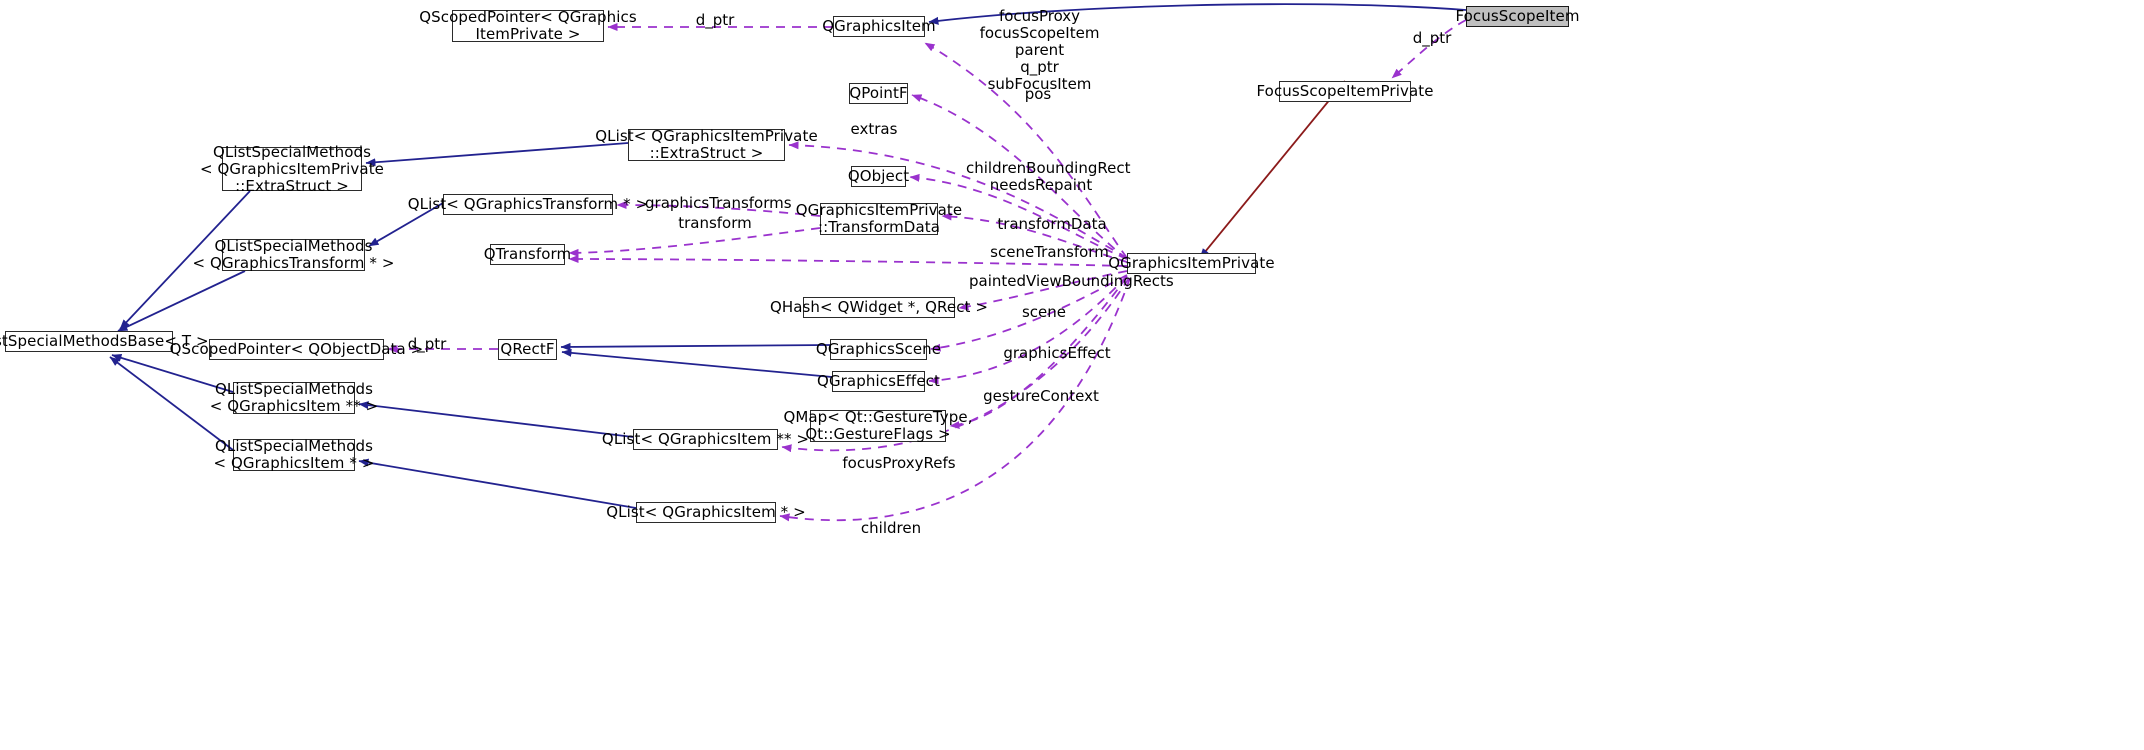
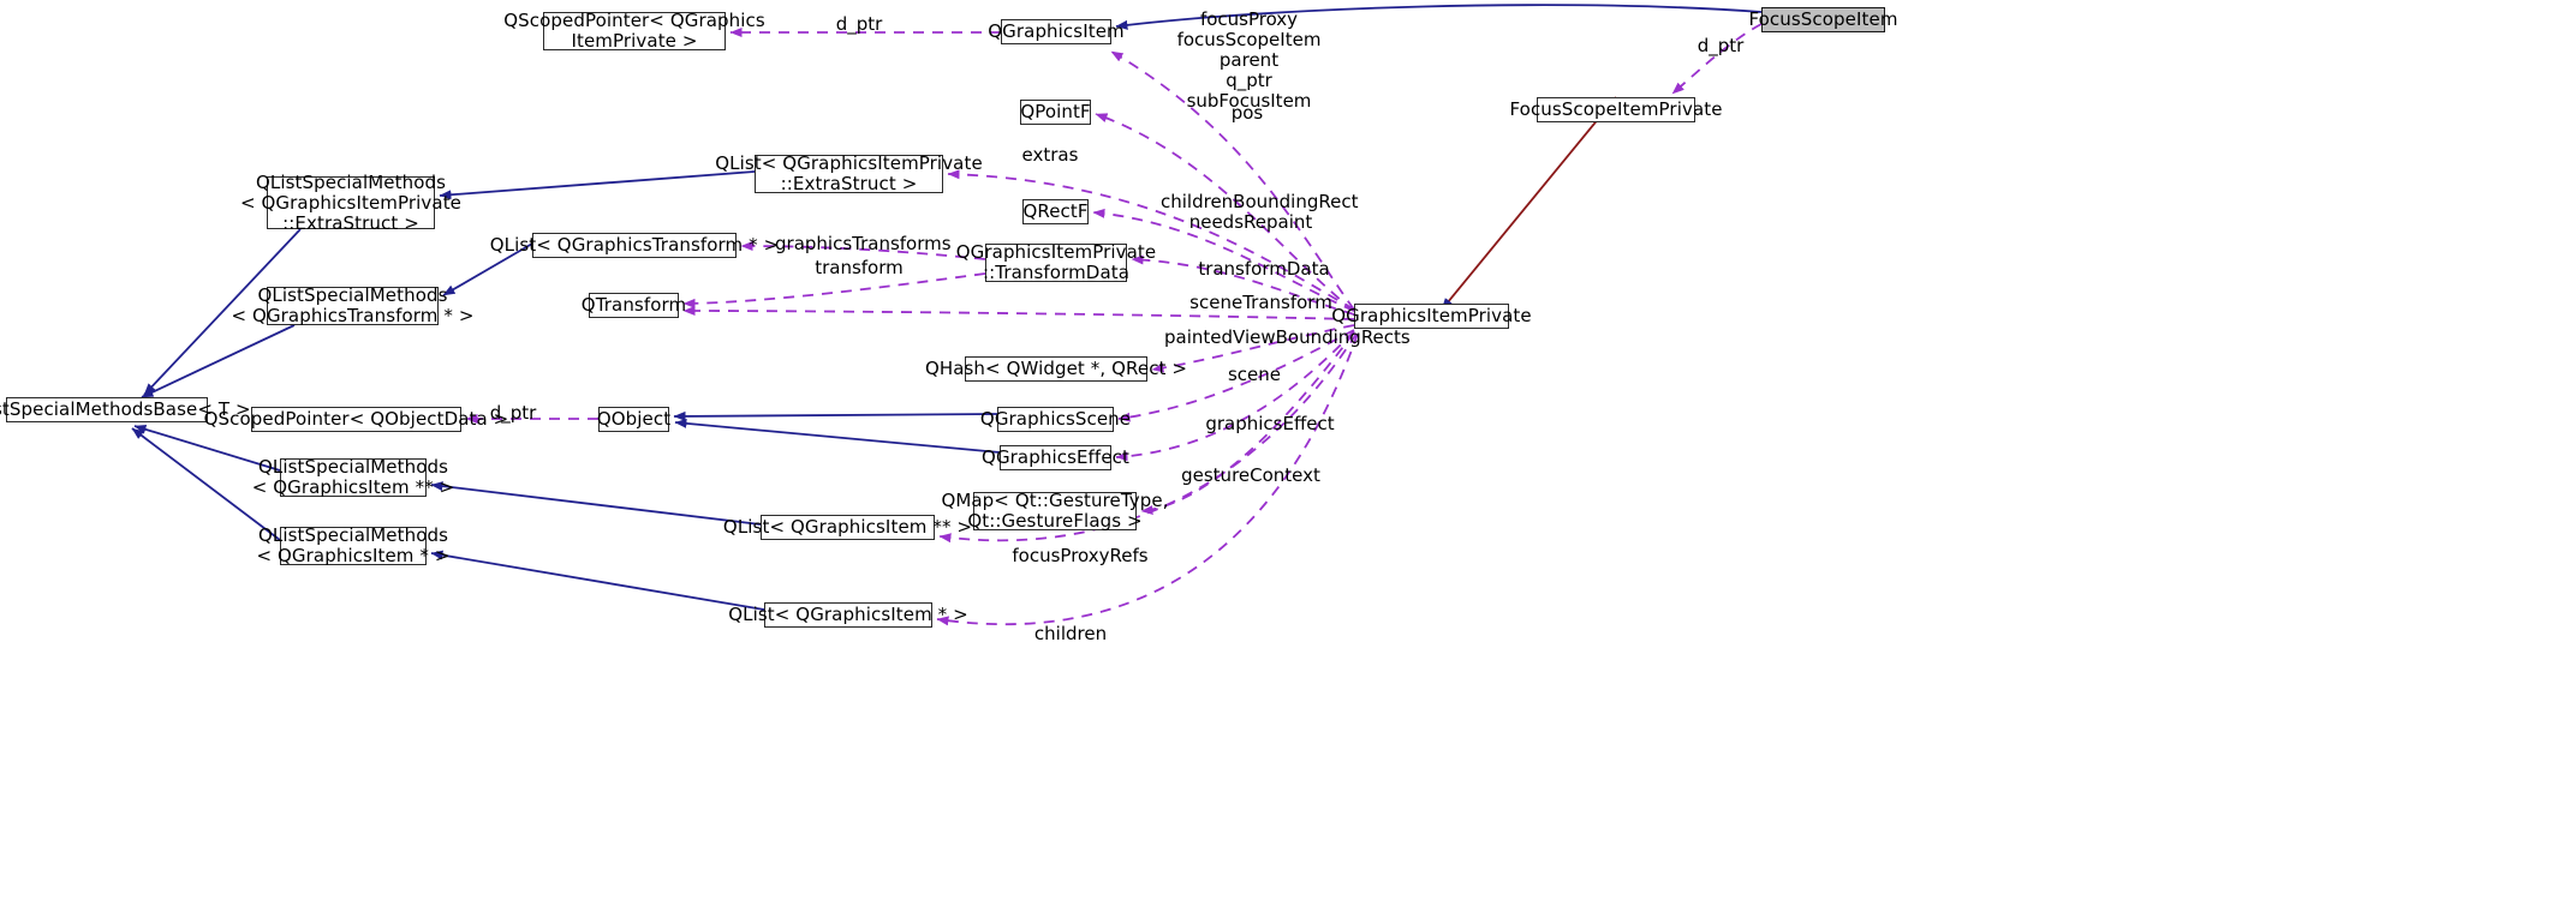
  QScopedPointer< QGraphics
  ItemPrivate >
  QGraphicsItem
  FocusScopeItem
  FocusScopeItemPrivate
  QPointF
  QList< QGraphicsItemPrivate
  ::ExtraStruct >
  QListSpecialMethods
  < QGraphicsItemPrivate
  ::ExtraStruct >
- QObject
+ QRectF
  QList< QGraphicsTransform * >
  QGraphicsItemPrivate
  ::TransformData
  QListSpecialMethods
  < QGraphicsTransform * >
  QTransform
  QGraphicsItemPrivate
  tSpecialMethodsBase<
  QHash< QWidget *, QRect >
  QScopedPointer< QObjectDa
- QRectF
+ QObject
  QGraphicsScene
  QGraphicsEffect
  QListSpecialMethods
  < QGraphicsItem ** >
  QMap< Qt::GestureType,
  Qt::GestureFlags >
  QList< QGraphicsItem ** >
  QListSpecialMethods
  < QGraphicsItem * >
  QList< QGraphicsItem * >
  d_ptr
  focusProxy
  focusScopeItem
  parent
  q_ptr
  subFocusItem
  d_ptr
  pos
  extras
  childrenBoundingRect
  needsRepaint
  graphicsTransforms
  transform
  transformData
  sceneTransform
  paintedViewBoundingRects
  scene
  d_ptr
  graphicsEffect
  gestureContext
  focusProxyRefs
  children
